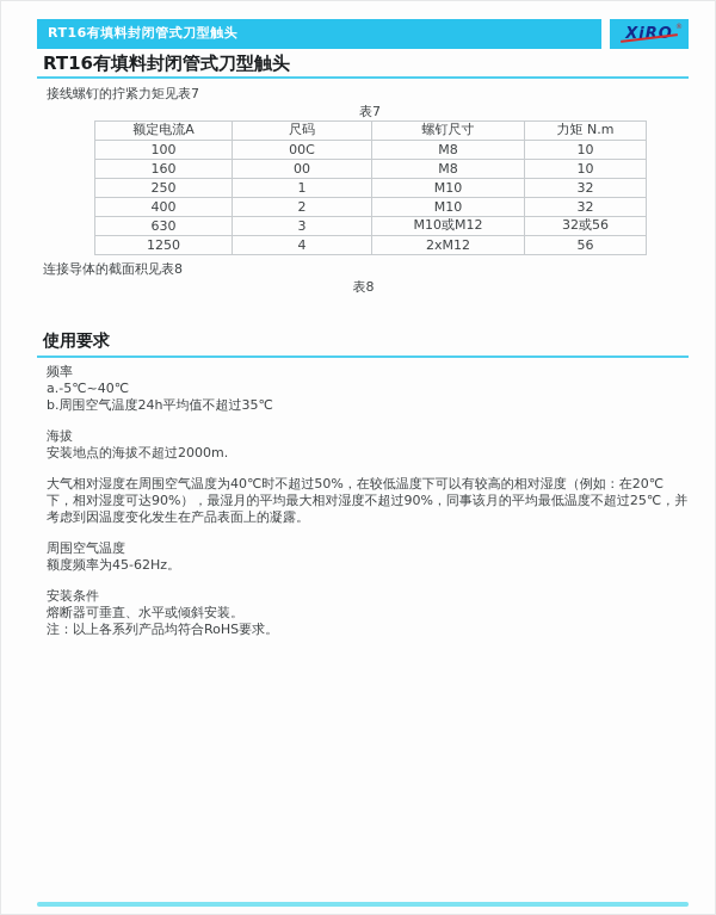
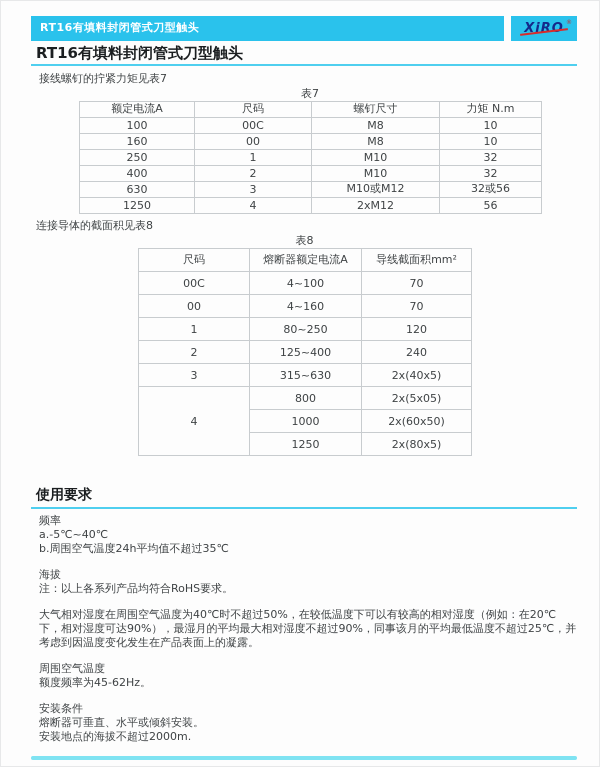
  RT16有填料封闭管式刀型触头
  XiR
  RT16有填料封闭管式刀型触头
  接线螺钉的拧紧力矩见表7
  表7
  额定电流A	尺码	螺钉尺寸	力矩 N.m
  100	00C	M8	10
  160	00	M8	10
  250	1	M10	32
  400	2	M10	32
  630	3	M10或M12	32或56
  1250	4	2xM12	56
  连接导体的截面积见表8
  表8
+ 尺码	熔断器额定电流A	导线截面积mm²
+ 00C	4~100	70
+ 00	4~160	70
+ 1	80~250	120
+ 2	125~400	240
+ 3	315~630	2x(40x5)
+ 4	800	2x(5x05)
+ 1000	2x(60x50)
+ 1250	2x(80x5)
  使用要求
  频率
  a.-5℃~40℃
  b.周围空气温度24h平均值不超过35℃
  海拔
- 安装地点的海拔不超过2000m.
+ 注：以上各系列产品均符合RoHS要求。
  大气相对湿度在周围空气温度为40℃时不超过50%，在较低温度下可以有较高的相对湿度（例如：在20℃下，相对湿度可达90%），最湿月的平均最大相对湿度不超过90%，同事该月的平均最低温度不超过25℃，并考虑到因温度变化发生在产品表面上的凝露。
  周围空气温度
  额度频率为45-62Hz。
  安装条件
  熔断器可垂直、水平或倾斜安装。
- 注：以上各系列产品均符合RoHS要求。
+ 安装地点的海拔不超过2000m.
